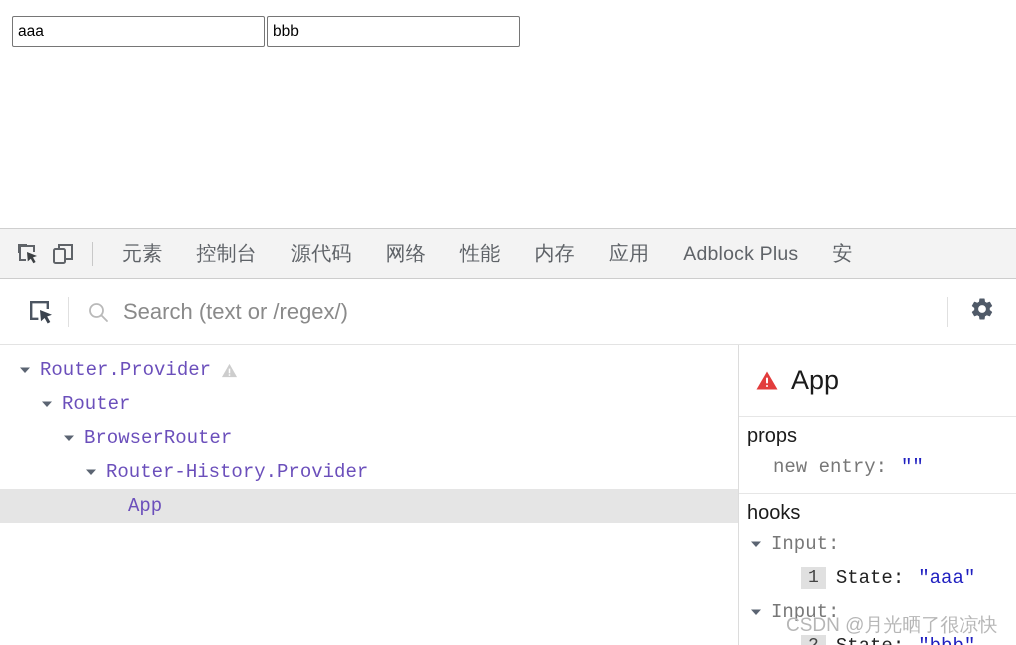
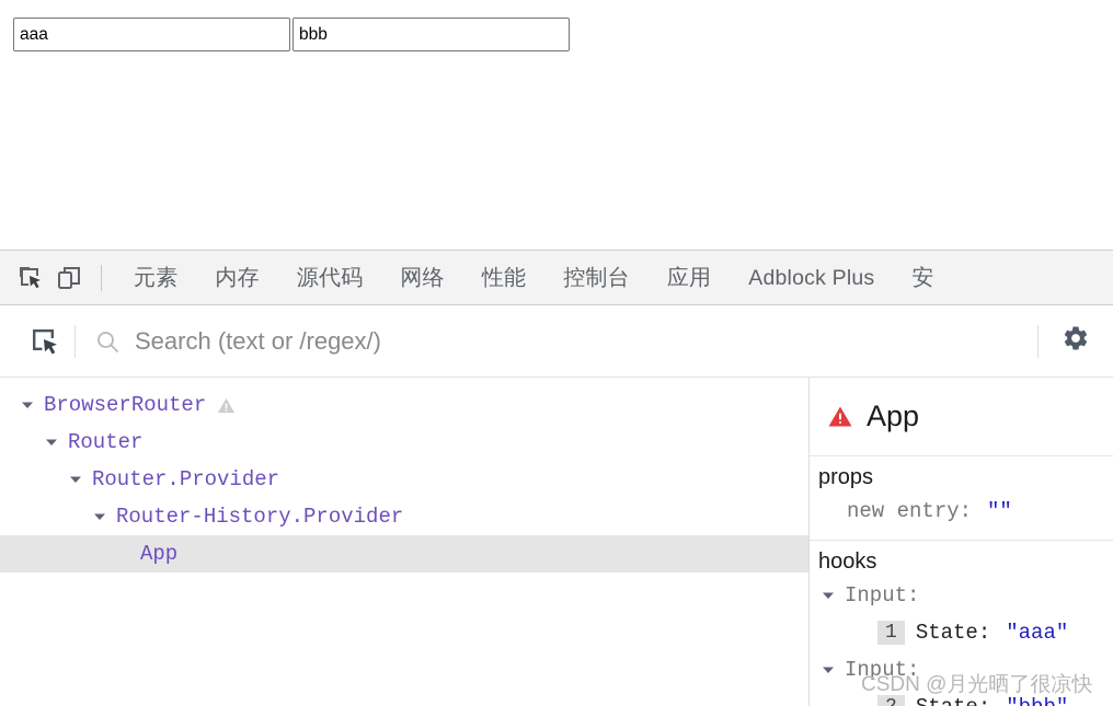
  aaa
  bbb
  元素
- 控制台
+ 内存
  源代码
  网络
  性能
- 内存
+ 控制台
  应用
  Adblock Plus
  安
  Search (text or /regex/)
- Router.Provider
+ BrowserRouter
  Router
- BrowserRouter
+ Router.Provider
  Router-History.Provider
  App
  App
  props
  new entry:
  ""
  hooks
  Input:
  1
  State:
  "aaa"
  Input:
  CSDN @月光晒了很凉快
